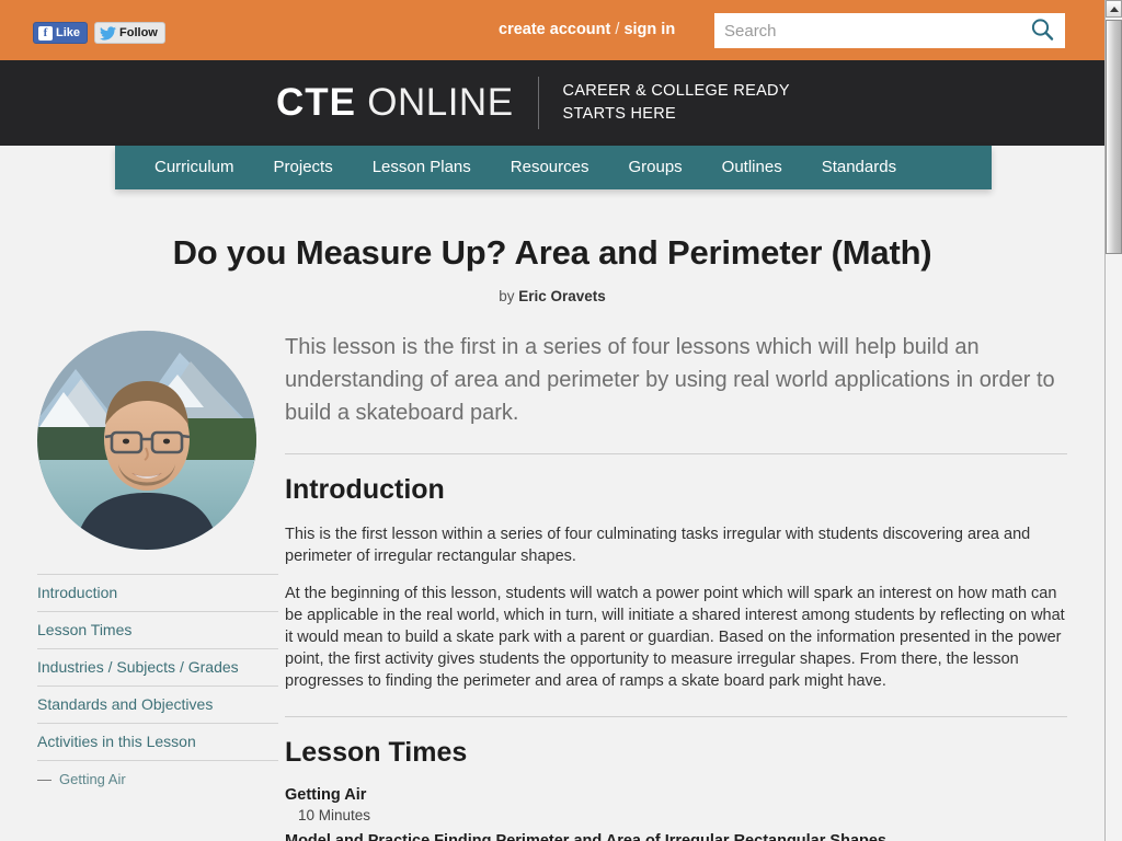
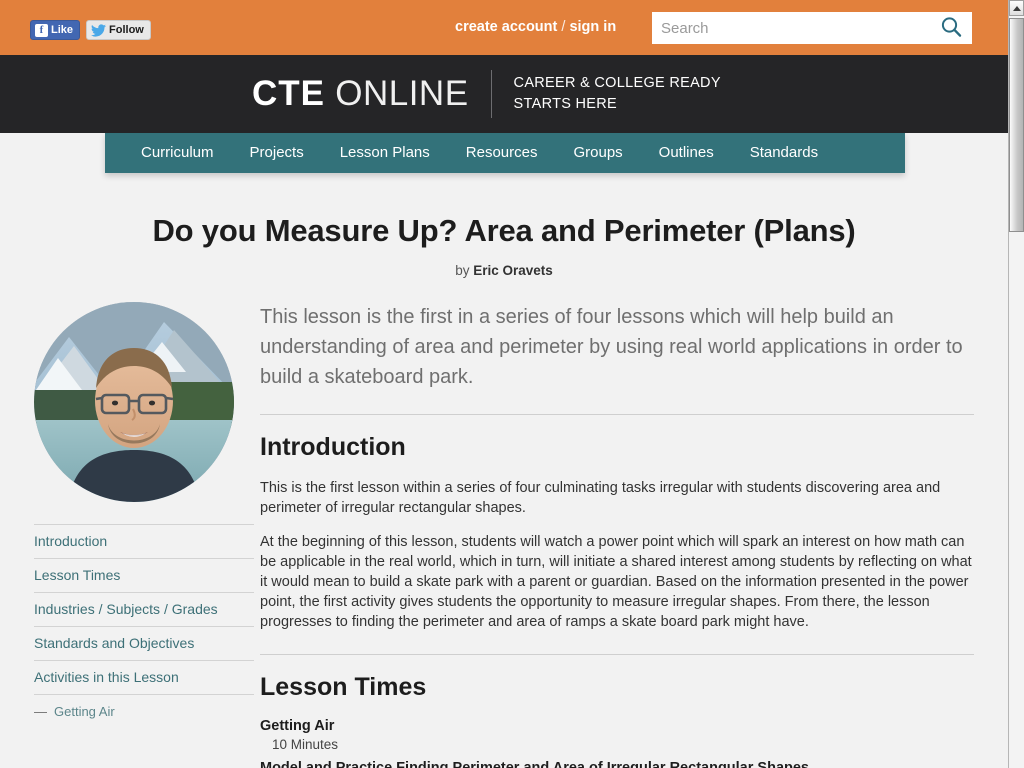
  f
  Like
  Follow
  create account / sign in
  Search
  CTE ONLINE
  CAREER & COLLEGE READY
  STARTS HERE
  Curriculum
  Projects
  Lesson Plans
  Resources
  Groups
  Outlines
  Standards
- Do you Measure Up? Area and Perimeter (Math)
+ Do you Measure Up? Area and Perimeter (Plans)
  by Eric Oravets
  Introduction
  Lesson Times
  Industries / Subjects / Grades
  Standards and Objectives
  Activities in this Lesson
  — Getting Air
  This lesson is the first in a series of four lessons which will help build an understanding of area and perimeter by using real world applications in order to build a skateboard park.
  Introduction
  This is the first lesson within a series of four culminating tasks irregular with students discovering area and perimeter of irregular rectangular shapes.
  At the beginning of this lesson, students will watch a power point which will spark an interest on how math can be applicable in the real world, which in turn, will initiate a shared interest among students by reflecting on what it would mean to build a skate park with a parent or guardian. Based on the information presented in the power point, the first activity gives students the opportunity to measure irregular shapes. From there, the lesson progresses to finding the perimeter and area of ramps a skate board park might have.
  Lesson Times
  Getting Air
  10 Minutes
